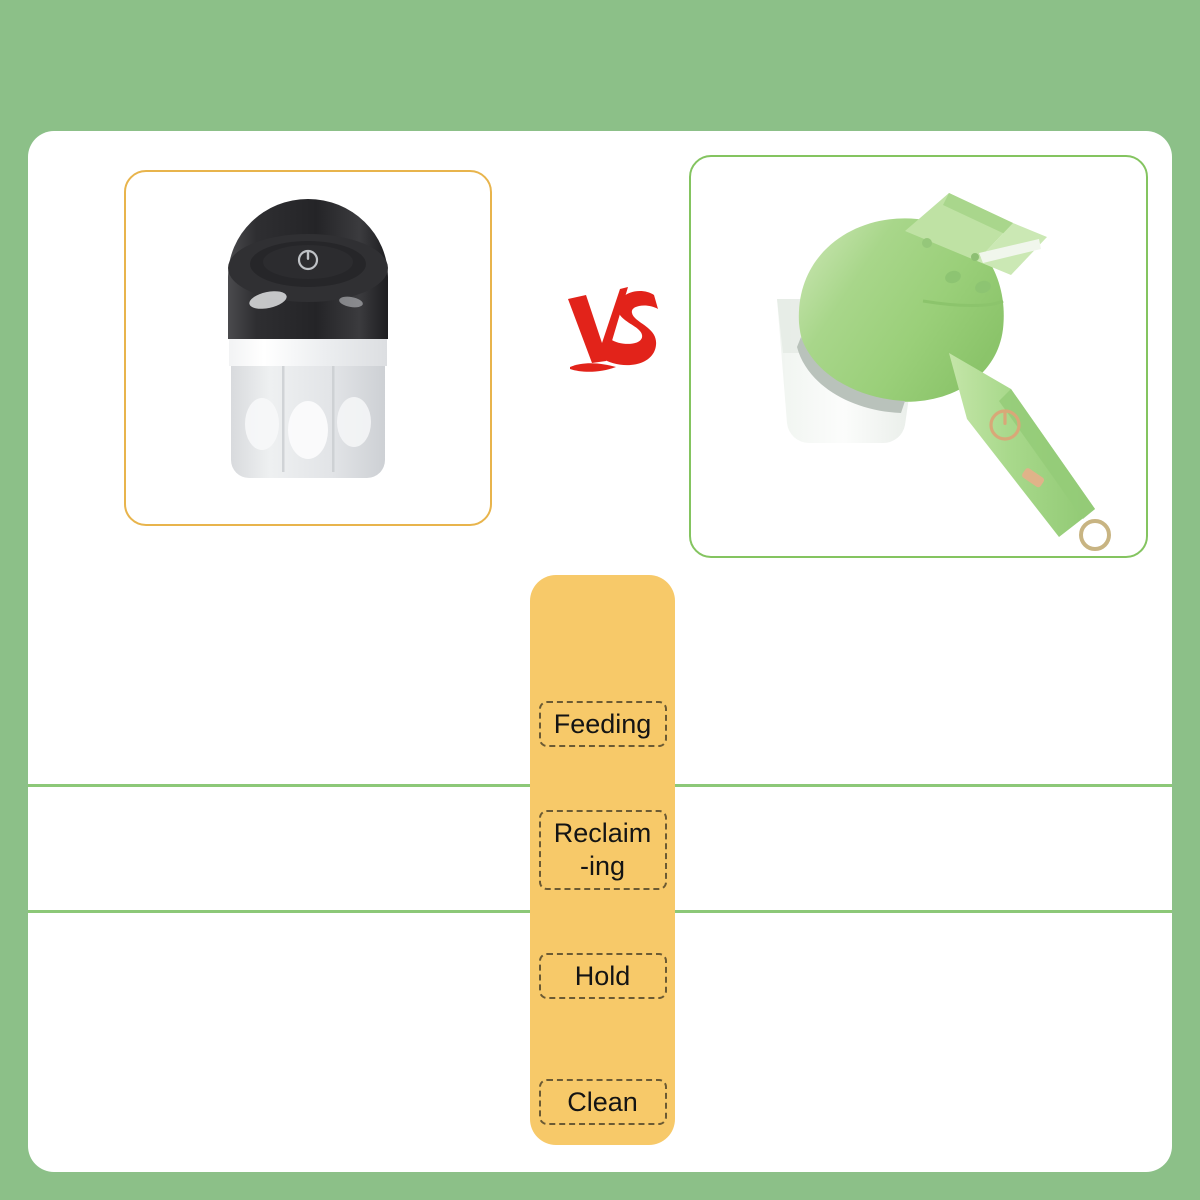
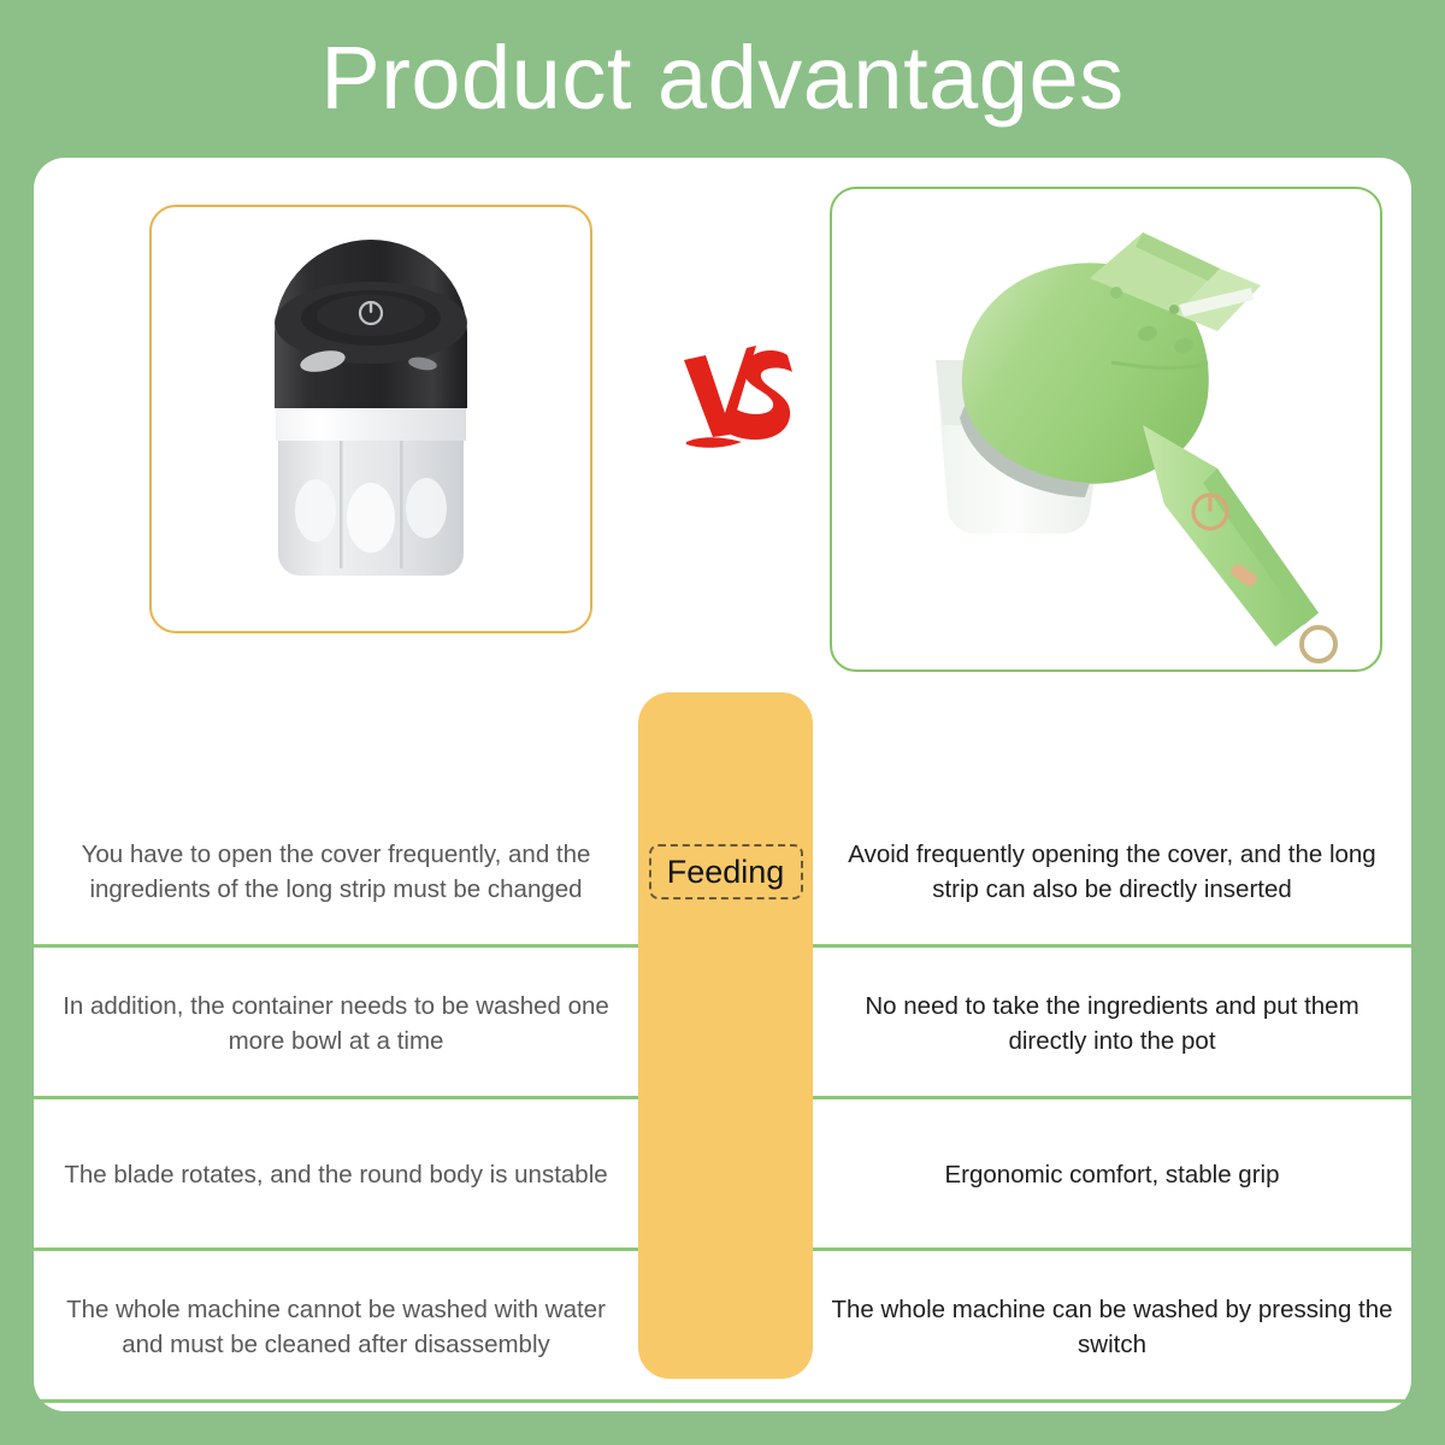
+ Product advantages
+ You have to open the cover frequently, and the ingredients of the long strip must be changed
+ Avoid frequently opening the cover, and the long strip can also be directly inserted
+ In addition, the container needs to be washed one more bowl at a time
+ No need to take the ingredients and put them directly into the pot
+ The blade rotates, and the round body is unstable
+ Ergonomic comfort, stable grip
+ The whole machine cannot be washed with water and must be cleaned after disassembly
+ The whole machine can be washed by pressing the switch
  Feeding
- Reclaim
- -ing
- Hold
- Clean
